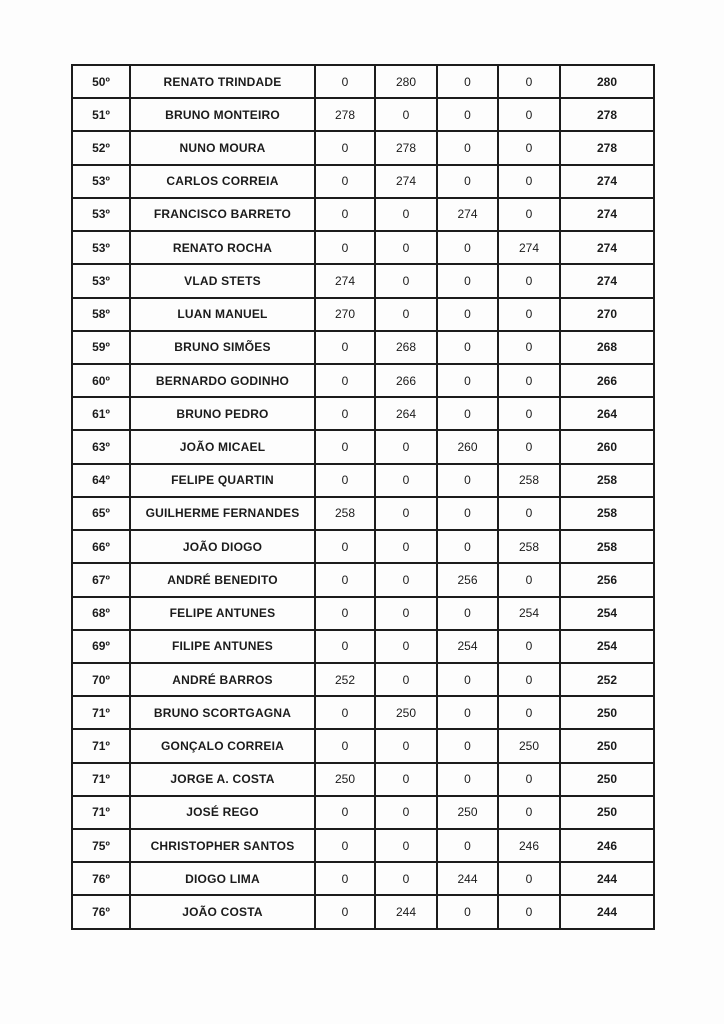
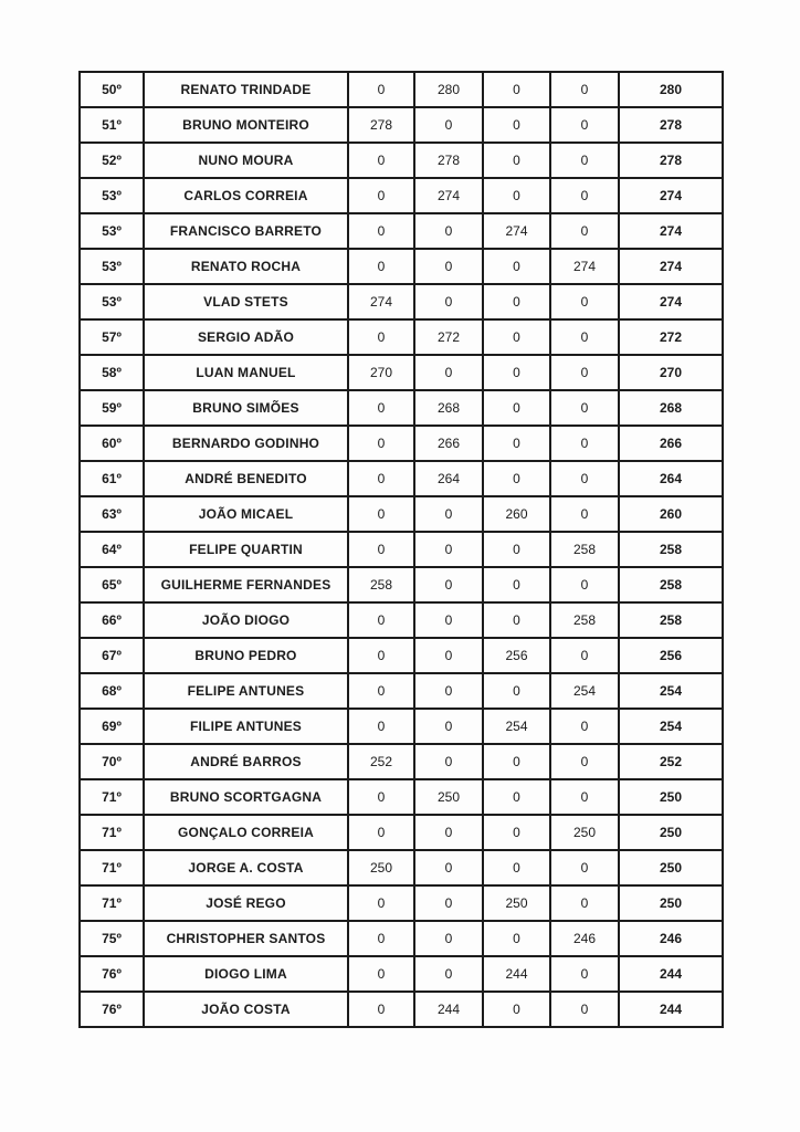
  50º	RENATO TRINDADE	0	280	0	0	280
  51º	BRUNO MONTEIRO	278	0	0	0	278
  52º	NUNO MOURA	0	278	0	0	278
  53º	CARLOS CORREIA	0	274	0	0	274
  53º	FRANCISCO BARRETO	0	0	274	0	274
  53º	RENATO ROCHA	0	0	0	274	274
  53º	VLAD STETS	274	0	0	0	274
+ 57º	SERGIO ADÃO	0	272	0	0	272
  58º	LUAN MANUEL	270	0	0	0	270
  59º	BRUNO SIMÕES	0	268	0	0	268
  60º	BERNARDO GODINHO	0	266	0	0	266
- 61º	BRUNO PEDRO	0	264	0	0	264
+ 61º	ANDRÉ BENEDITO	0	264	0	0	264
  63º	JOÃO MICAEL	0	0	260	0	260
  64º	FELIPE QUARTIN	0	0	0	258	258
  65º	GUILHERME FERNANDES	258	0	0	0	258
  66º	JOÃO DIOGO	0	0	0	258	258
- 67º	ANDRÉ BENEDITO	0	0	256	0	256
+ 67º	BRUNO PEDRO	0	0	256	0	256
  68º	FELIPE ANTUNES	0	0	0	254	254
  69º	FILIPE ANTUNES	0	0	254	0	254
  70º	ANDRÉ BARROS	252	0	0	0	252
  71º	BRUNO SCORTGAGNA	0	250	0	0	250
  71º	GONÇALO CORREIA	0	0	0	250	250
  71º	JORGE A. COSTA	250	0	0	0	250
  71º	JOSÉ REGO	0	0	250	0	250
  75º	CHRISTOPHER SANTOS	0	0	0	246	246
  76º	DIOGO LIMA	0	0	244	0	244
  76º	JOÃO COSTA	0	244	0	0	244
